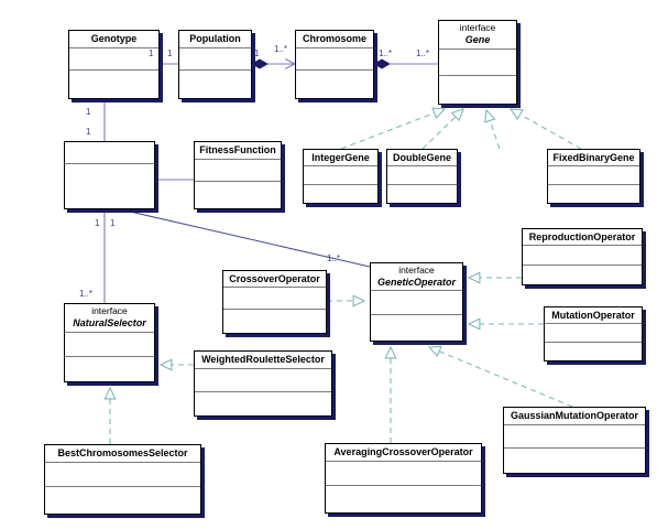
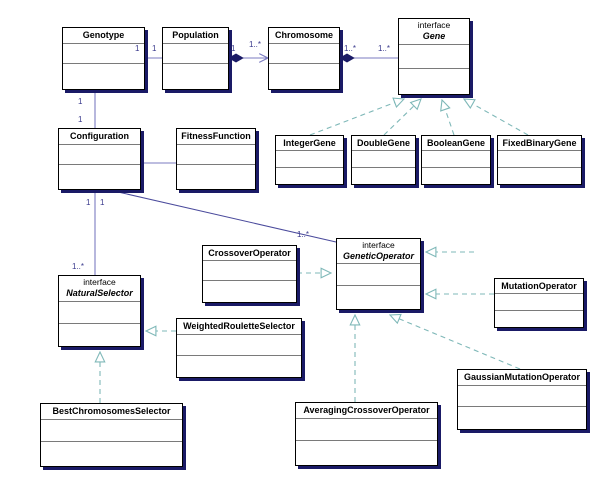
  Genotype
  Population
  Chromosome
  interface
  Gene
+ Configuration
  FitnessFunction
  IntegerGene
  DoubleGene
+ BooleanGene
  FixedBinaryGene
- ReproductionOperator
  CrossoverOperator
  interface
  GeneticOperator
  MutationOperator
  interface
  NaturalSelector
  WeightedRouletteSelector
  GaussianMutationOperator
  AveragingCrossoverOperator
  BestChromosomesSelector
  1
  1
  1
  1..*
  1..*
  1..*
  1
  1
  1
  1
  1..*
  1..*
